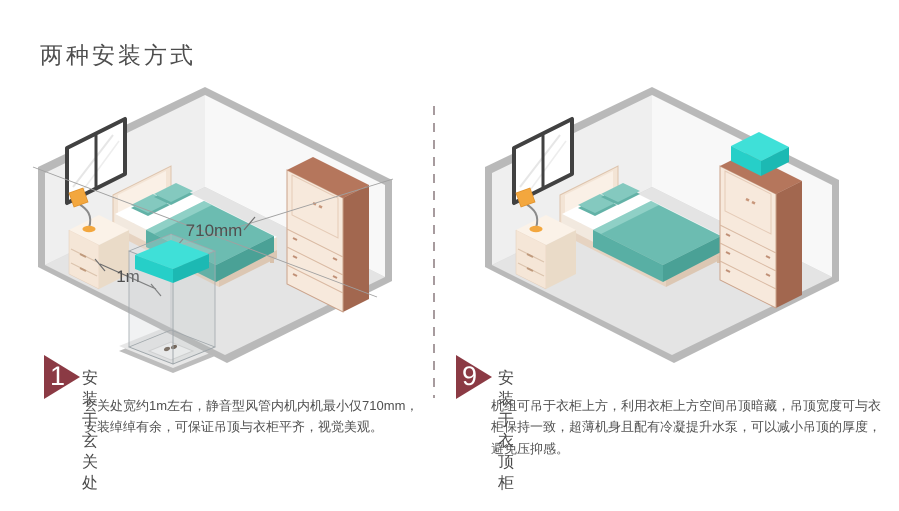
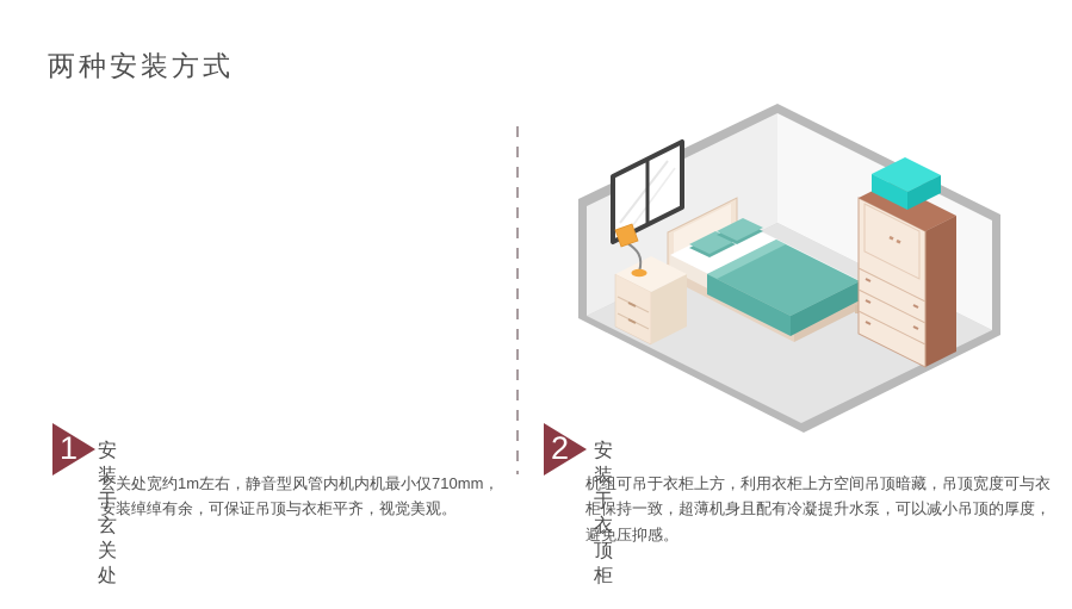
  两种安装方式
- 710mm
- 1m
  1
  安装于玄关处
  玄关处宽约1m左右，静音型风管内机内机最小仅710mm，安装绰绰有余，可保证吊顶与衣柜平齐，视觉美观。
- 9
+ 2
  安装于衣顶柜
  机组可吊于衣柜上方，利用衣柜上方空间吊顶暗藏，吊顶宽度可与衣柜保持一致，超薄机身且配有冷凝提升水泵，可以减小吊顶的厚度，避免压抑感。
